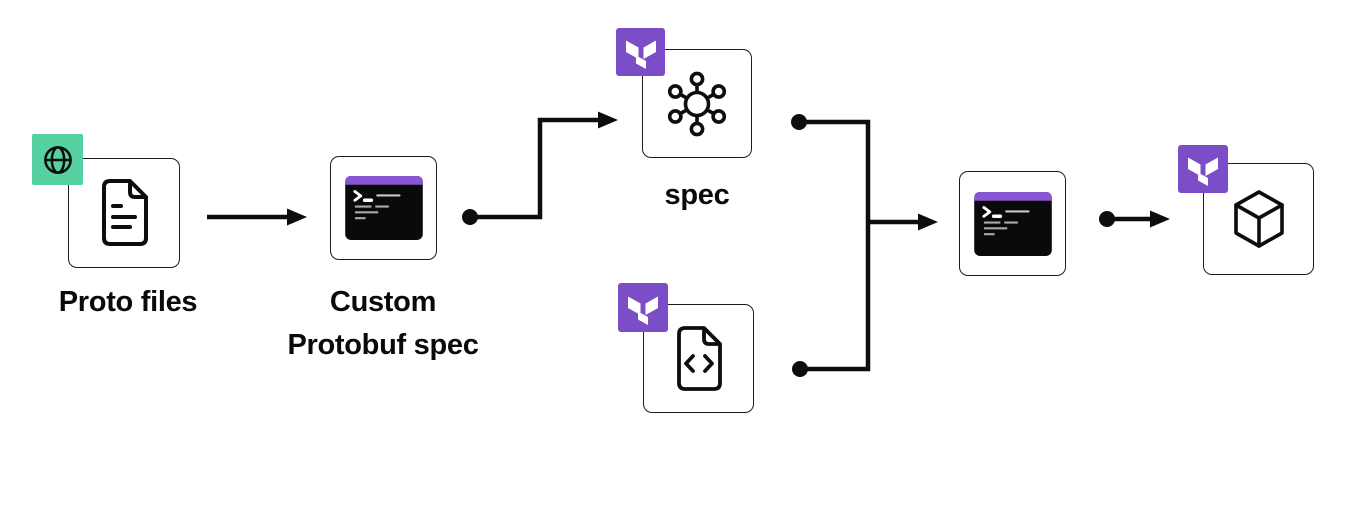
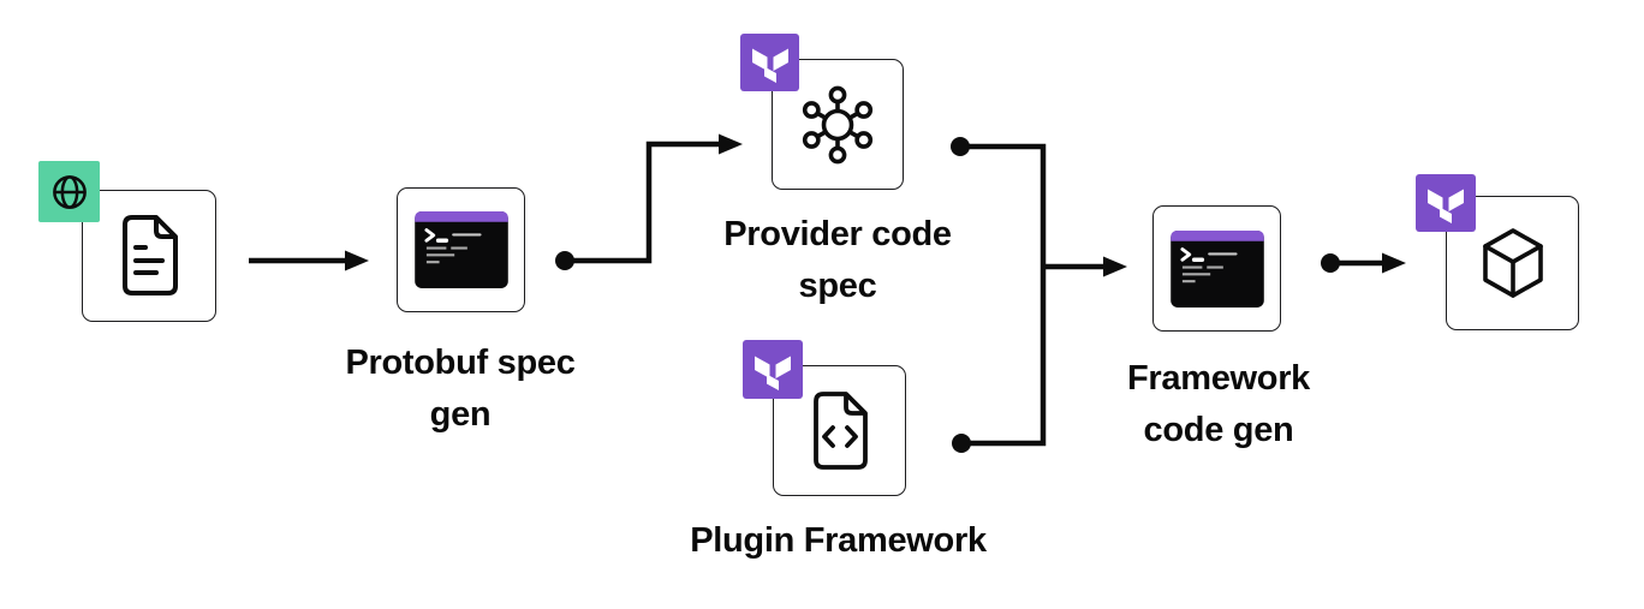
- Proto files
- Custom
  Protobuf spec
+ gen
+ Provider code
  spec
+ Plugin Framework
+ Framework
+ code gen
